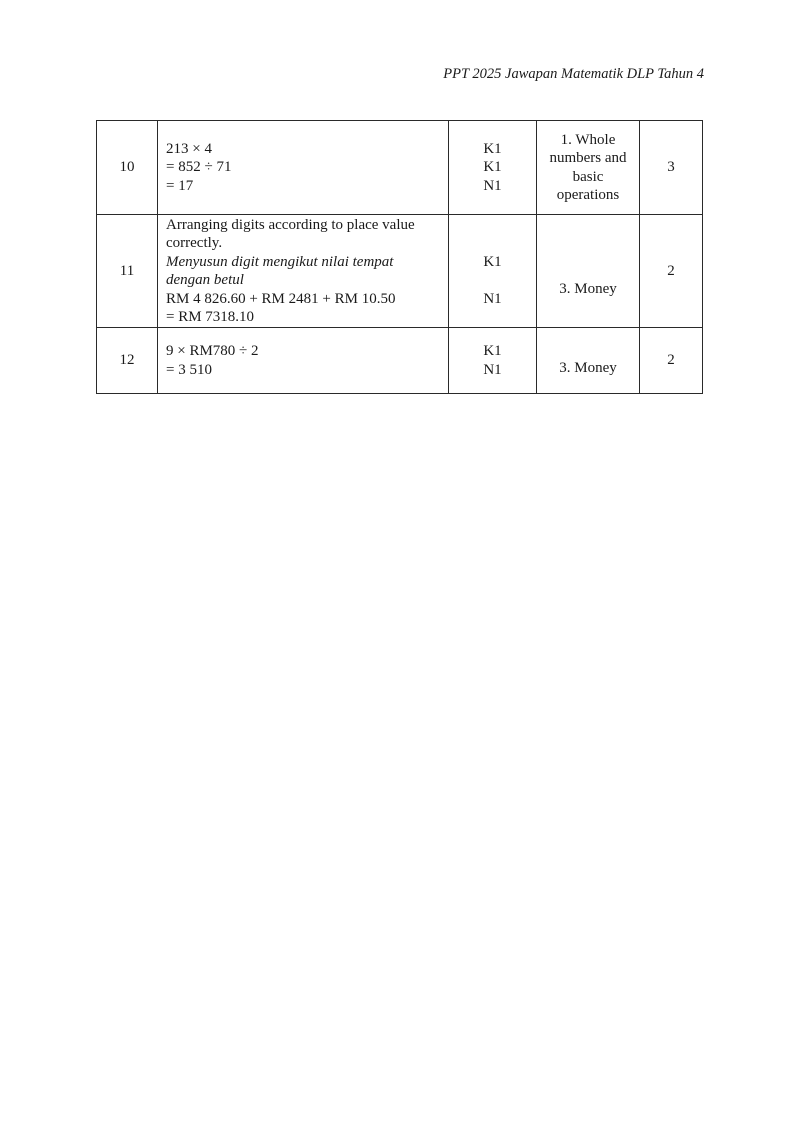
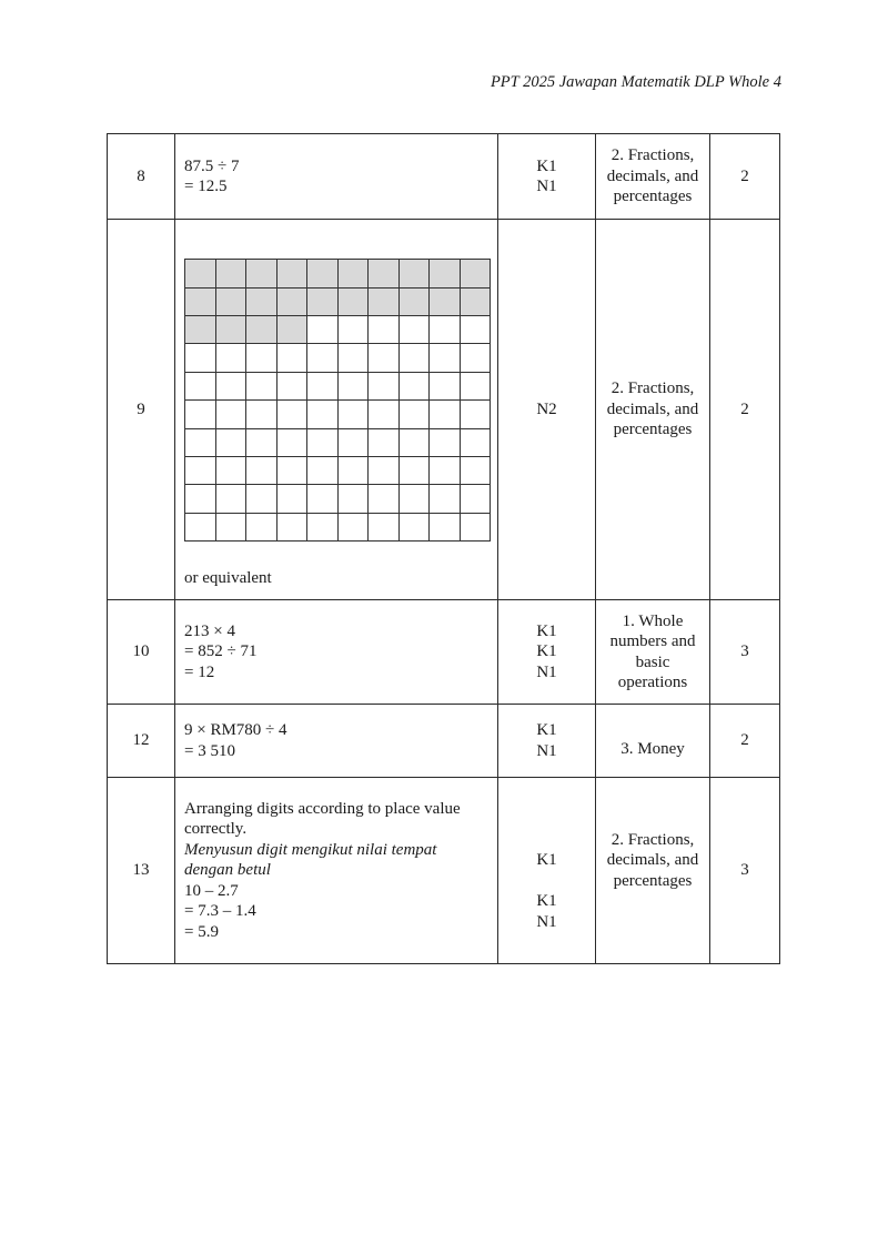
- PPT 2025 Jawapan Matematik DLP Tahun 4
+ PPT 2025 Jawapan Matematik DLP Whole 4
+ 8	87.5 ÷ 7 = 12.5	K1 N1	2. Fractions, decimals, and percentages	2
+ 9	or equivalent	N2	2. Fractions, decimals, and percentages	2
- 10	213 × 4 = 852 ÷ 71 = 17	K1 K1 N1	1. Whole numbers and basic operations	3
+ 10	213 × 4 = 852 ÷ 71 = 12	K1 K1 N1	1. Whole numbers and basic operations	3
- 11	Arranging digits according to place value correctly. Menyusun digit mengikut nilai tempat dengan betul RM 4 826.60 + RM 2481 + RM 10.50 = RM 7318.10	K1 N1	3. Money	2
- 12	9 × RM780 ÷ 2 = 3 510	K1 N1	3. Money	2
+ 12	9 × RM780 ÷ 4 = 3 510	K1 N1	3. Money	2
+ 13	Arranging digits according to place value correctly. Menyusun digit mengikut nilai tempat dengan betul 10 – 2.7 = 7.3 – 1.4 = 5.9	K1 K1 N1	2. Fractions, decimals, and percentages	3
